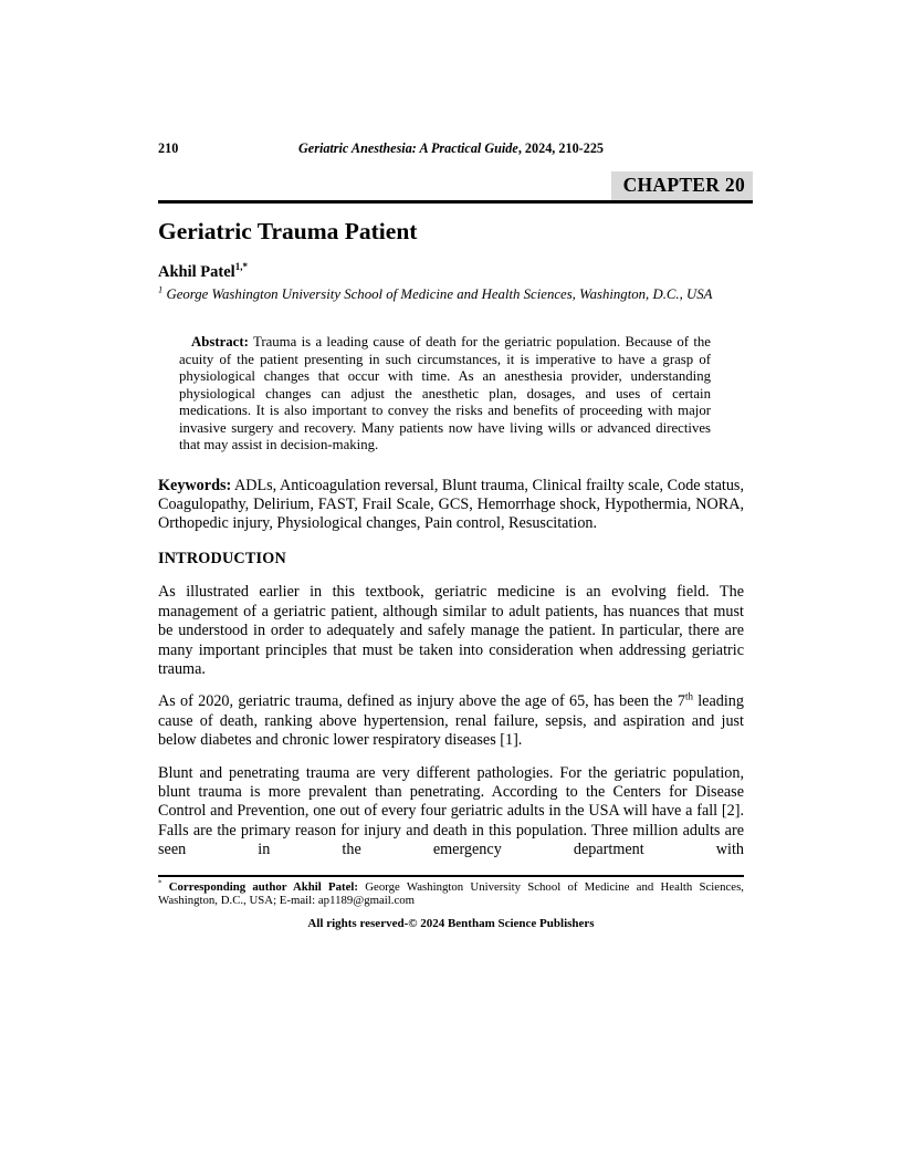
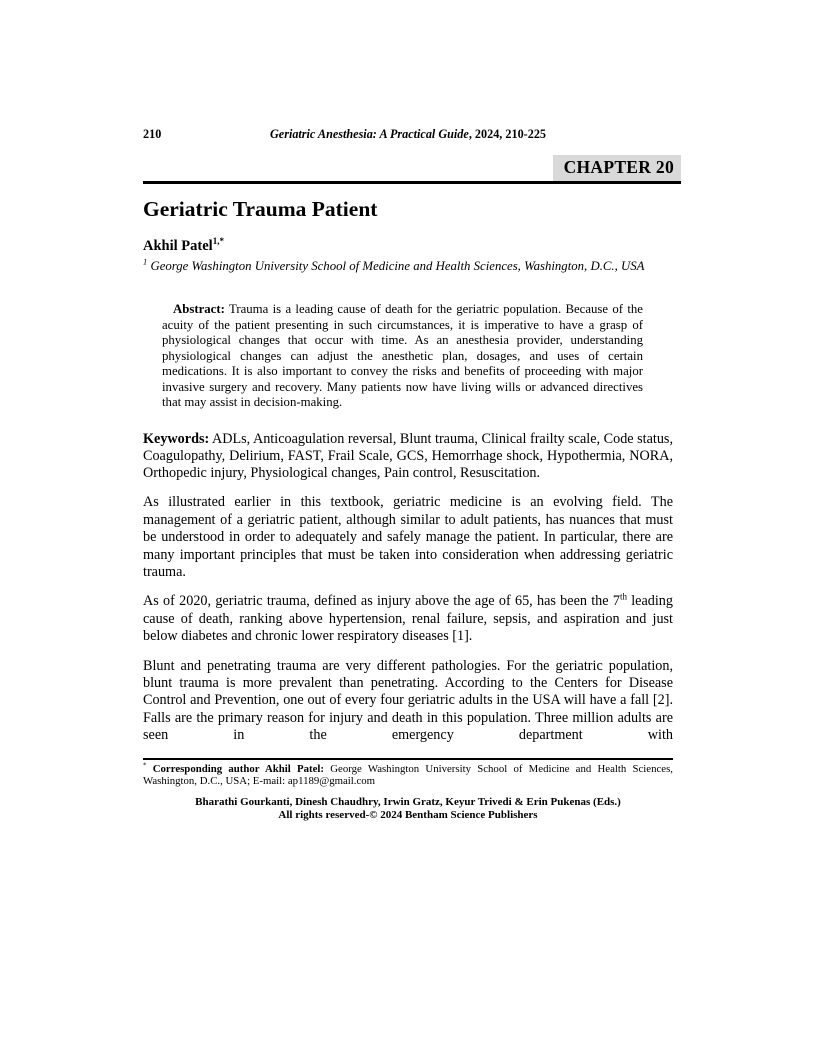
  210
  Geriatric Anesthesia: A Practical Guide, 2024, 210-225
  CHAPTER 20
  Geriatric Trauma Patient
  Akhil Patel1,*
  1 George Washington University School of Medicine and Health Sciences, Washington, D.C., USA
  Abstract: Trauma is a leading cause of death for the geriatric population. Because of the acuity of the patient presenting in such circumstances, it is imperative to have a grasp of physiological changes that occur with time. As an anesthesia provider, understanding physiological changes can adjust the anesthetic plan, dosages, and uses of certain medications. It is also important to convey the risks and benefits of proceeding with major invasive surgery and recovery. Many patients now have living wills or advanced directives that may assist in decision-making.
  Keywords: ADLs, Anticoagulation reversal, Blunt trauma, Clinical frailty scale, Code status, Coagulopathy, Delirium, FAST, Frail Scale, GCS, Hemorrhage shock, Hypothermia, NORA, Orthopedic injury, Physiological changes, Pain control, Resuscitation.
- INTRODUCTION
  As illustrated earlier in this textbook, geriatric medicine is an evolving field. The management of a geriatric patient, although similar to adult patients, has nuances that must be understood in order to adequately and safely manage the patient. In particular, there are many important principles that must be taken into consideration when addressing geriatric trauma.
  As of 2020, geriatric trauma, defined as injury above the age of 65, has been the 7th leading cause of death, ranking above hypertension, renal failure, sepsis, and aspiration and just below diabetes and chronic lower respiratory diseases [1].
  Blunt and penetrating trauma are very different pathologies. For the geriatric population, blunt trauma is more prevalent than penetrating. According to the Centers for Disease Control and Prevention, one out of every four geriatric adults in the USA will have a fall [2]. Falls are the primary reason for injury and death in this population. Three million adults are seen in the emergency department with
  * Corresponding author Akhil Patel: George Washington University School of Medicine and Health Sciences, Washington, D.C., USA; E-mail: ap1189@gmail.com
+ Bharathi Gourkanti, Dinesh Chaudhry, Irwin Gratz, Keyur Trivedi & Erin Pukenas (Eds.)
  All rights reserved-© 2024 Bentham Science Publishers
